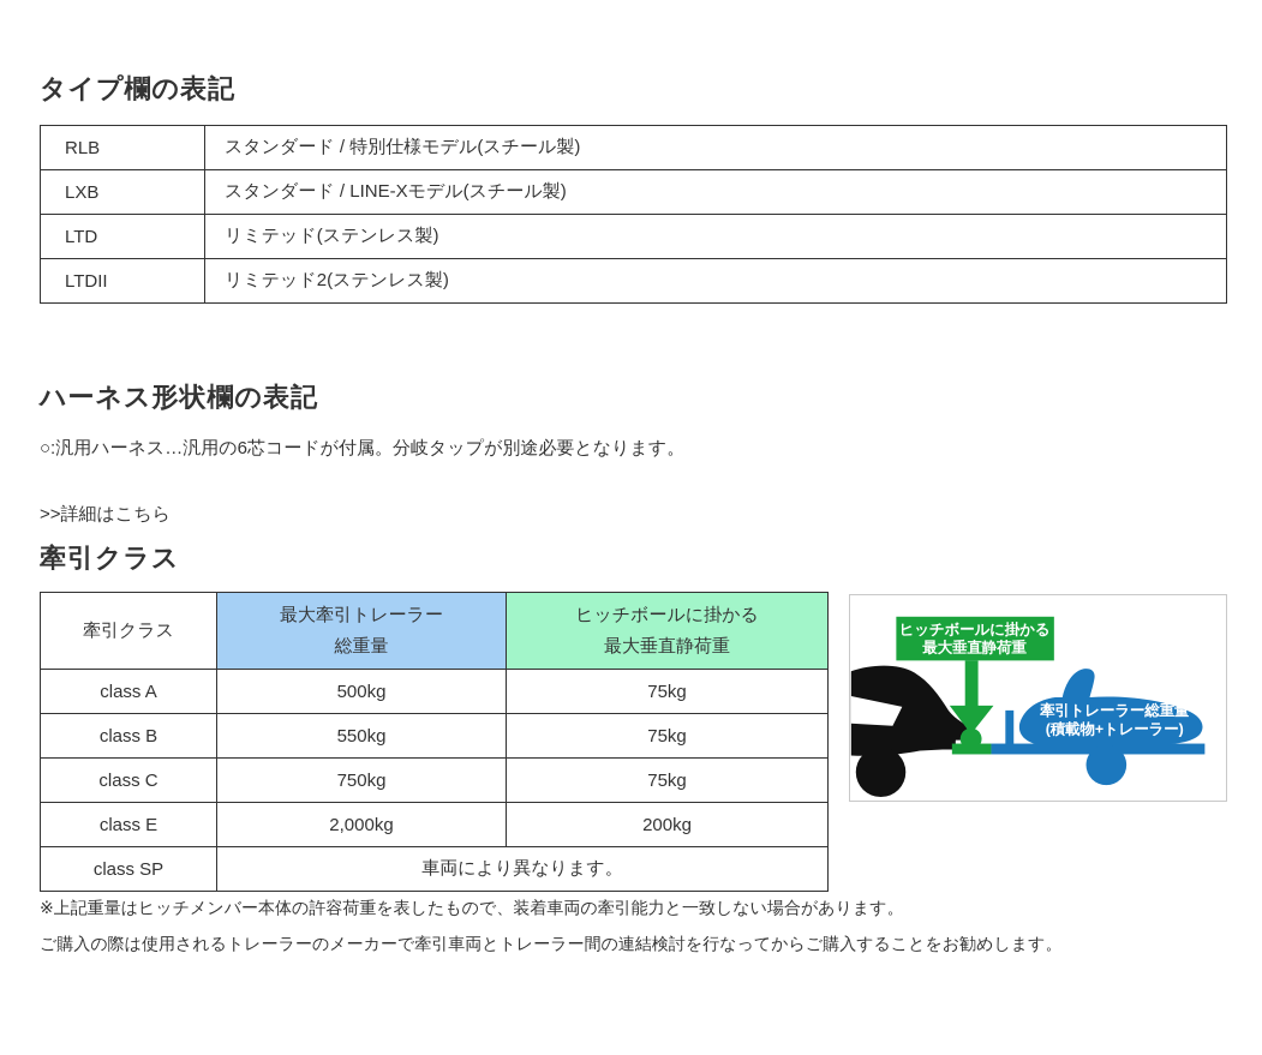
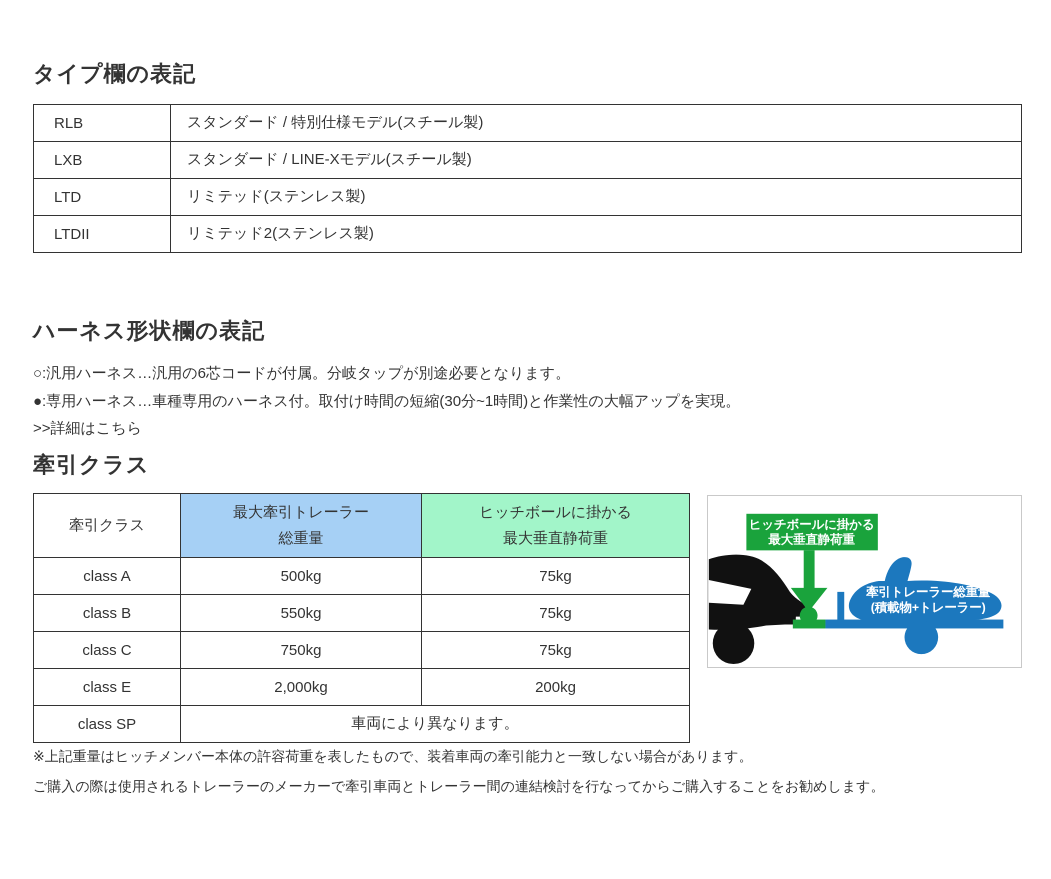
  タイプ欄の表記
  RLB	スタンダード / 特別仕様モデル(スチール製)
  LXB	スタンダード / LINE-Xモデル(スチール製)
  LTD	リミテッド(ステンレス製)
  LTDII	リミテッド2(ステンレス製)
  ハーネス形状欄の表記
  ○:汎用ハーネス…汎用の6芯コードが付属。分岐タップが別途必要となります。
+ ●:専用ハーネス…車種専用のハーネス付。取付け時間の短縮(30分~1時間)と作業性の大幅アップを実現。
  >>詳細はこちら
  牽引クラス
  牽引クラス	最大牽引トレーラー 総重量	ヒッチボールに掛かる 最大垂直静荷重
  class A	500kg	75kg
  class B	550kg	75kg
  class C	750kg	75kg
  class E	2,000kg	200kg
  class SP	車両により異なります。
  ヒッチボールに掛かる
  最大垂直静荷重
  牽引トレーラー総重量
  (積載物+トレーラー)
  ※上記重量はヒッチメンバー本体の許容荷重を表したもので、装着車両の牽引能力と一致しない場合があります。
  ご購入の際は使用されるトレーラーのメーカーで牽引車両とトレーラー間の連結検討を行なってからご購入することをお勧めします。
